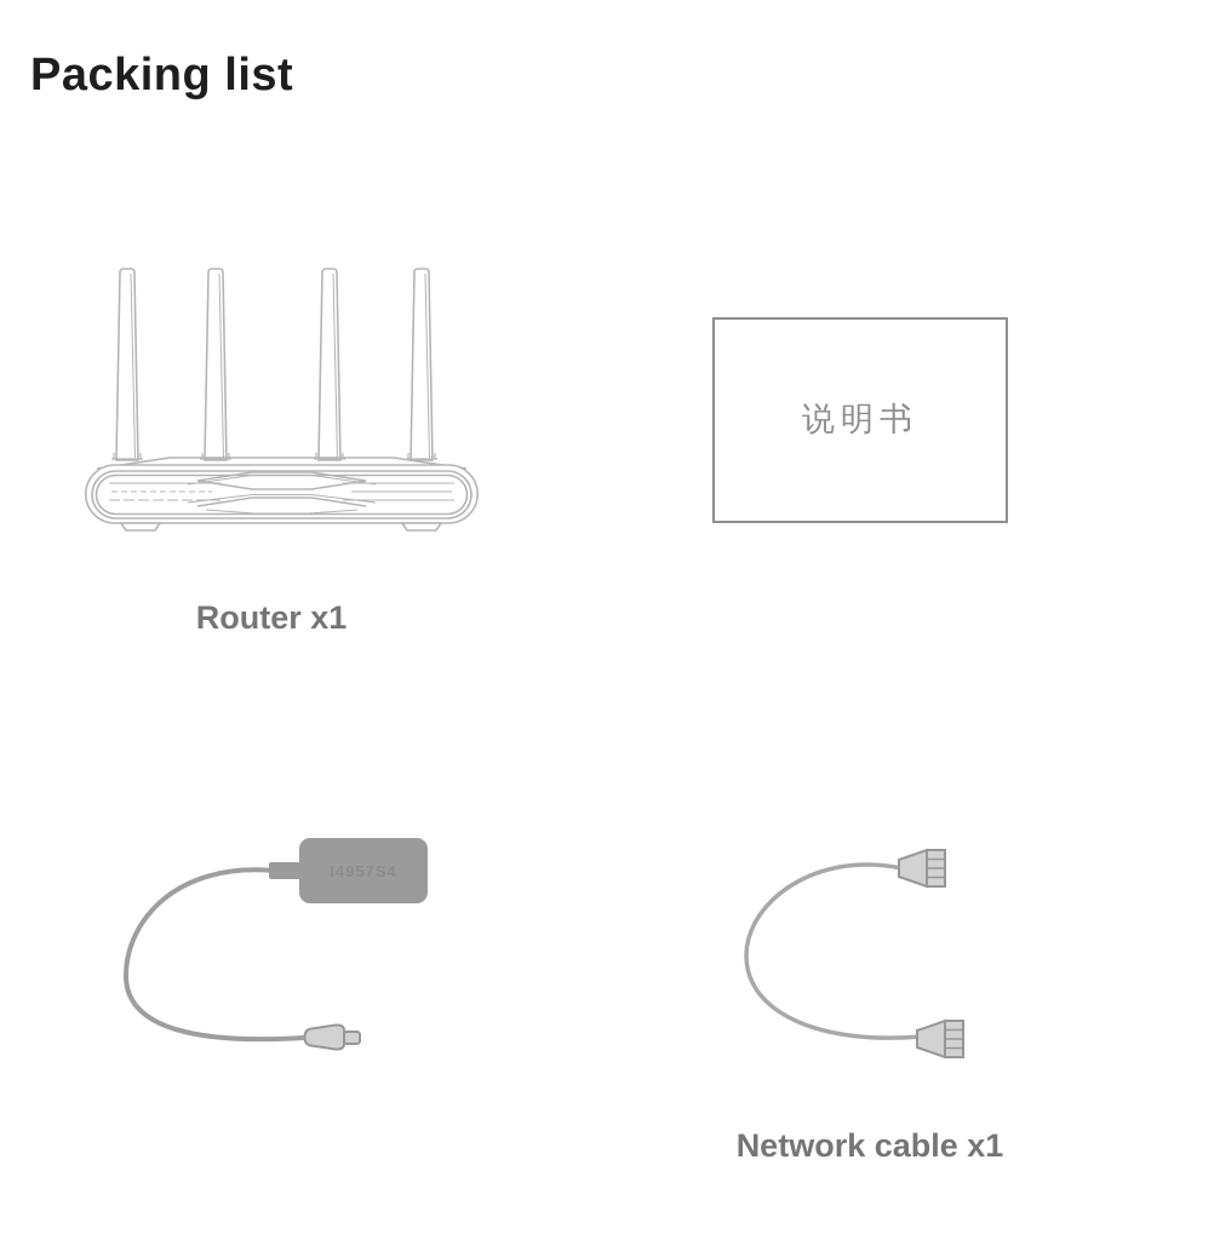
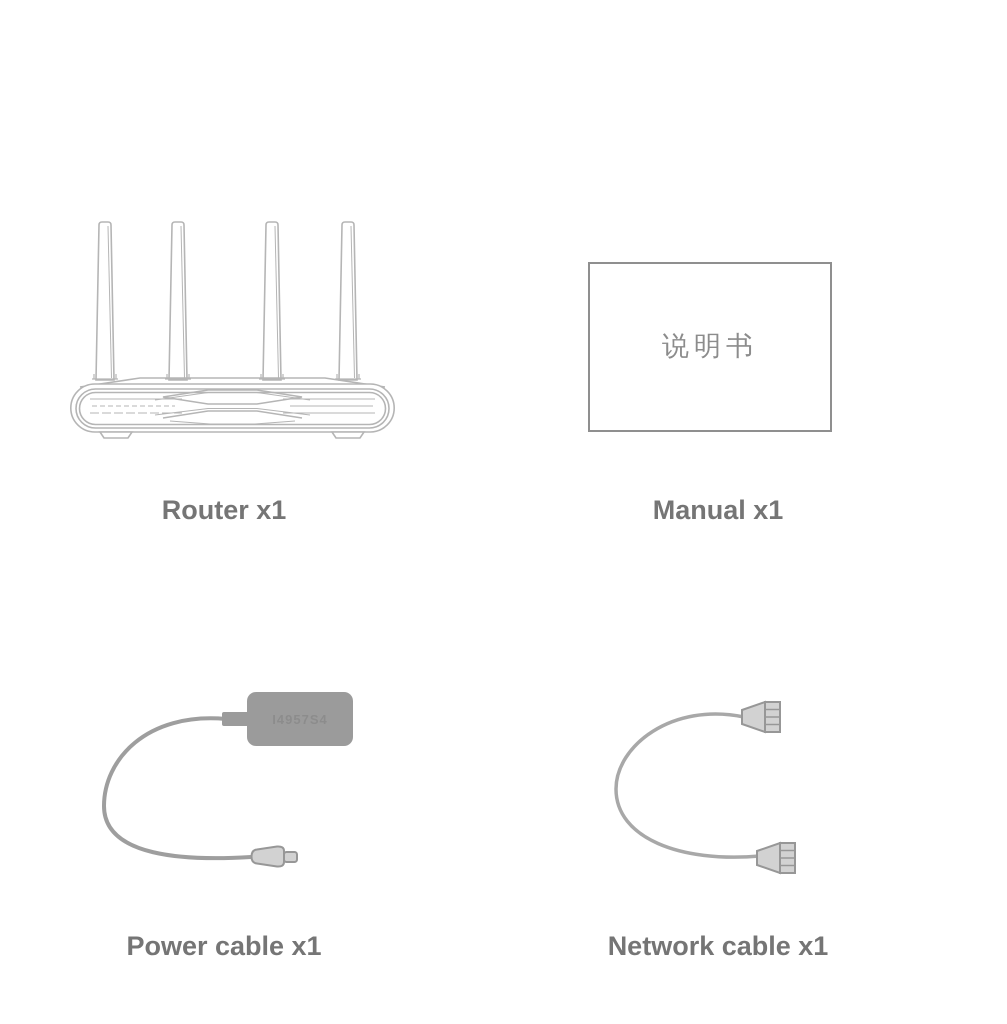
- Packing list
  说明书
  Router x1
+ Manual x1
+ Power cable x1
  Network cable x1
